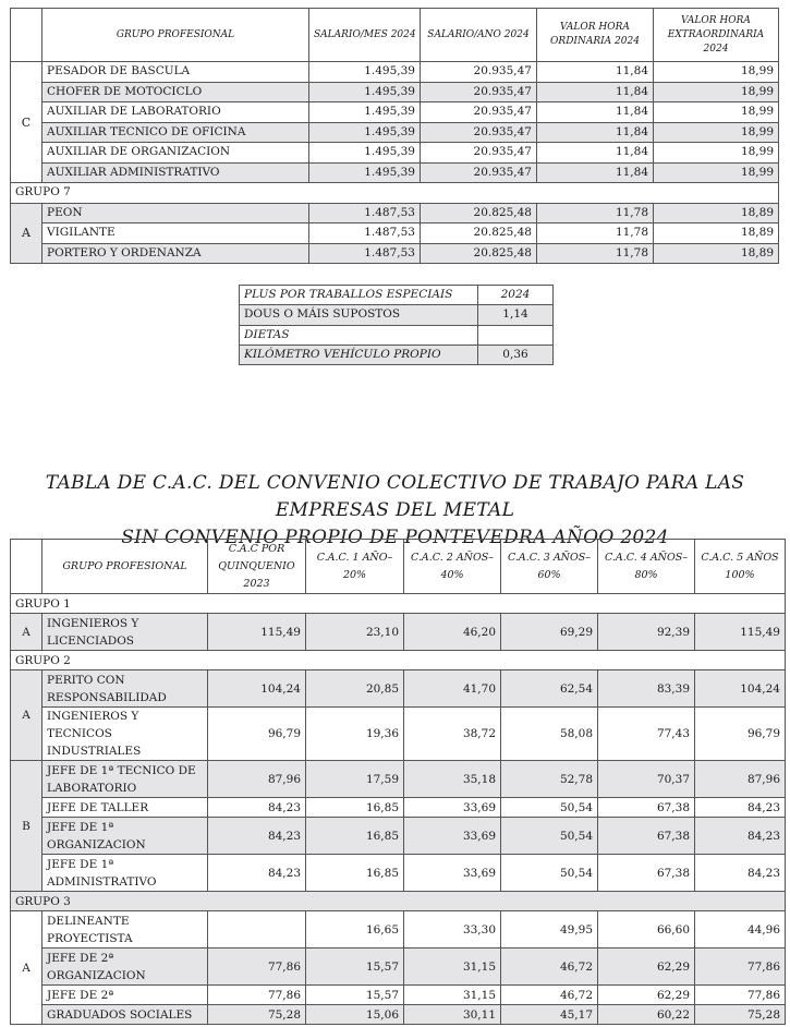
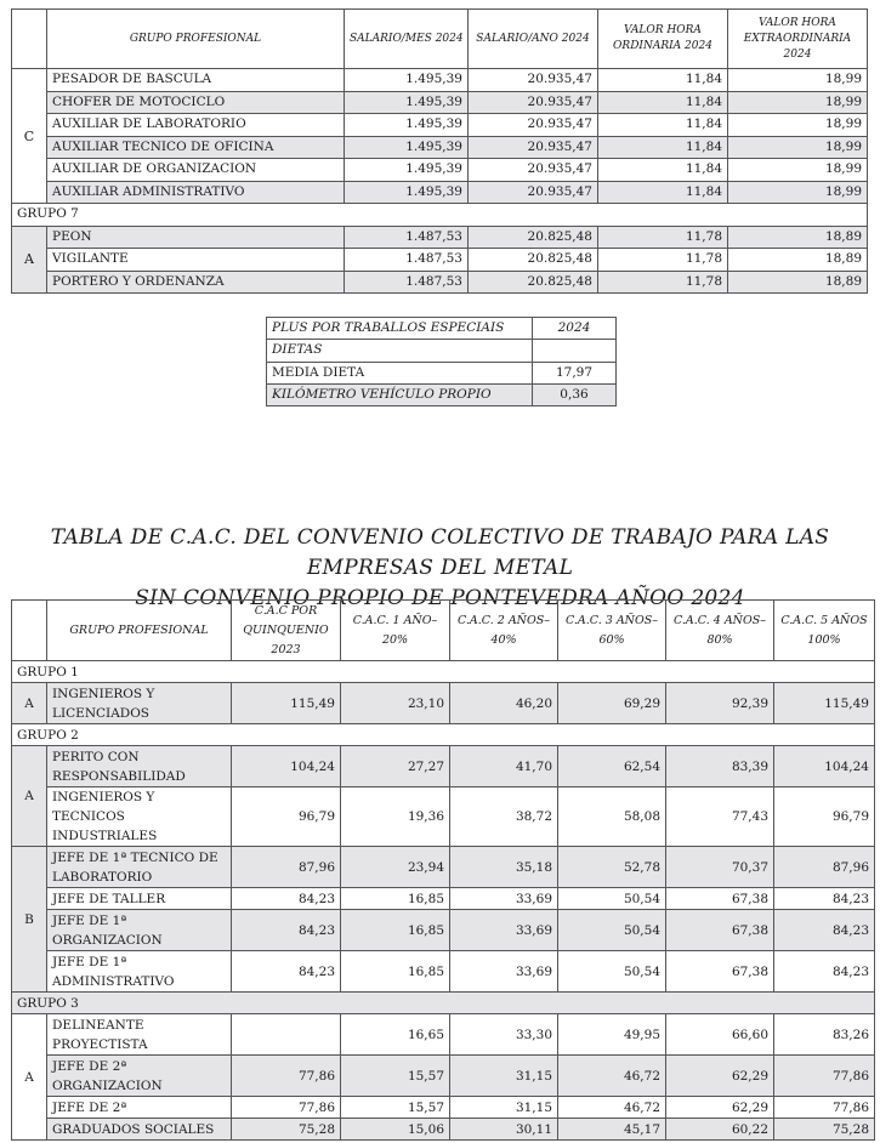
  	GRUPO PROFESIONAL	SALARIO/MES 2024	SALARIO/ANO 2024	VALOR HORA ORDINARIA 2024	VALOR HORA EXTRAORDINARIA 2024
  C	PESADOR DE BASCULA	1.495,39	20.935,47	11,84	18,99
  CHOFER DE MOTOCICLO	1.495,39	20.935,47	11,84	18,99
  AUXILIAR DE LABORATORIO	1.495,39	20.935,47	11,84	18,99
  AUXILIAR TECNICO DE OFICINA	1.495,39	20.935,47	11,84	18,99
  AUXILIAR DE ORGANIZACION	1.495,39	20.935,47	11,84	18,99
  AUXILIAR ADMINISTRATIVO	1.495,39	20.935,47	11,84	18,99
  GRUPO 7
  A	PEON	1.487,53	20.825,48	11,78	18,89
  VIGILANTE	1.487,53	20.825,48	11,78	18,89
  PORTERO Y ORDENANZA	1.487,53	20.825,48	11,78	18,89
  PLUS POR TRABALLOS ESPECIAIS	2024
- DOUS O MÁIS SUPOSTOS	1,14
  DIETAS
+ MEDIA DIETA	17,97
  KILÓMETRO VEHÍCULO PROPIO	0,36
  TABLA DE C.A.C. DEL CONVENIO COLECTIVO DE TRABAJO PARA LAS EMPRESAS DEL METAL
  SIN CONVENIO PROPIO DE PONTEVEDRA AÑOO 2024
  	GRUPO PROFESIONAL	C.A.C POR QUINQUENIO 2023	C.A.C. 1 AÑO–20%	C.A.C. 2 AÑOS–40%	C.A.C. 3 AÑOS–60%	C.A.C. 4 AÑOS–80%	C.A.C. 5 AÑOS 100%
  GRUPO 1
  A	INGENIEROS Y LICENCIADOS	115,49	23,10	46,20	69,29	92,39	115,49
  GRUPO 2
- A	PERITO CON RESPONSABILIDAD	104,24	20,85	41,70	62,54	83,39	104,24
+ A	PERITO CON RESPONSABILIDAD	104,24	27,27	41,70	62,54	83,39	104,24
  INGENIEROS Y TECNICOS INDUSTRIALES	96,79	19,36	38,72	58,08	77,43	96,79
- B	JEFE DE 1ª TECNICO DE LABORATORIO	87,96	17,59	35,18	52,78	70,37	87,96
+ B	JEFE DE 1ª TECNICO DE LABORATORIO	87,96	23,94	35,18	52,78	70,37	87,96
  JEFE DE TALLER	84,23	16,85	33,69	50,54	67,38	84,23
  JEFE DE 1ª ORGANIZACION	84,23	16,85	33,69	50,54	67,38	84,23
  JEFE DE 1ª ADMINISTRATIVO	84,23	16,85	33,69	50,54	67,38	84,23
  GRUPO 3
- A	DELINEANTE PROYECTISTA		16,65	33,30	49,95	66,60	44,96
+ A	DELINEANTE PROYECTISTA		16,65	33,30	49,95	66,60	83,26
  JEFE DE 2ª ORGANIZACION	77,86	15,57	31,15	46,72	62,29	77,86
  JEFE DE 2ª	77,86	15,57	31,15	46,72	62,29	77,86
  GRADUADOS SOCIALES	75,28	15,06	30,11	45,17	60,22	75,28
